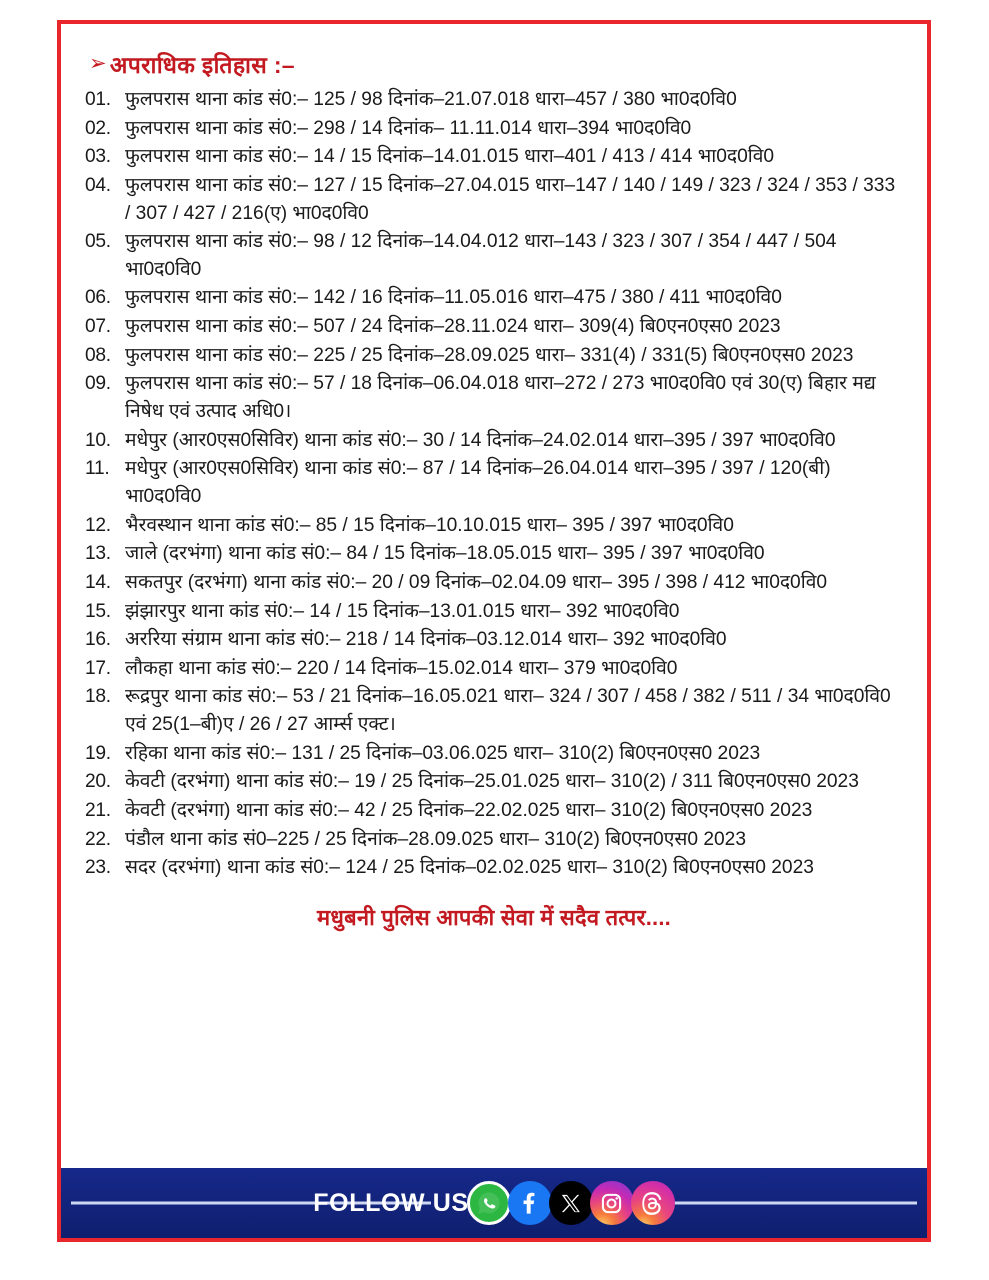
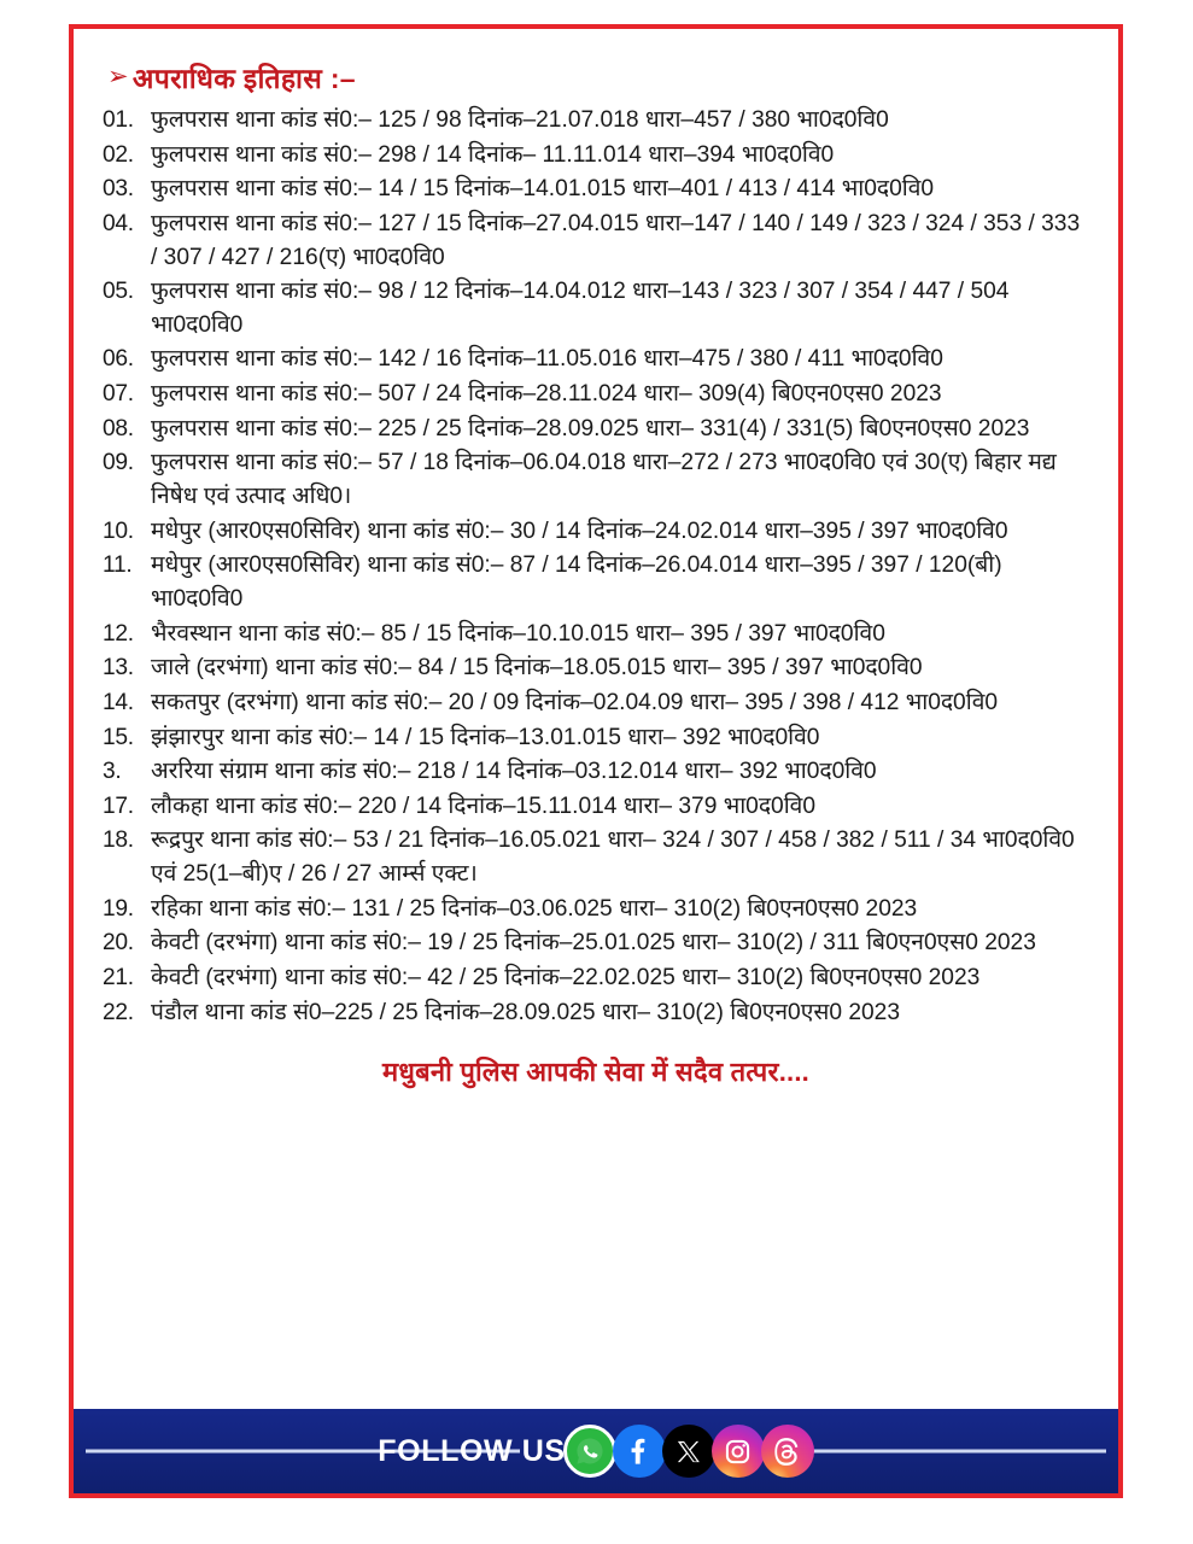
  ➢
  अपराधिक इतिहास :–
  01.
  फुलपरास थाना कांड सं0:– 125 / 98 दिनांक–21.07.018 धारा–457 / 380 भा0द0वि0
  02.
  फुलपरास थाना कांड सं0:– 298 / 14 दिनांक– 11.11.014 धारा–394 भा0द0वि0
  03.
  फुलपरास थाना कांड सं0:– 14 / 15 दिनांक–14.01.015 धारा–401 / 413 / 414 भा0द0वि0
  04.
  फुलपरास थाना कांड सं0:– 127 / 15 दिनांक–27.04.015 धारा–147 / 140 / 149 / 323 / 324 / 353 / 333 / 307 / 427 / 216(ए) भा0द0वि0
  05.
  फुलपरास थाना कांड सं0:– 98 / 12 दिनांक–14.04.012 धारा–143 / 323 / 307 / 354 / 447 / 504 भा0द0वि0
  06.
  फुलपरास थाना कांड सं0:– 142 / 16 दिनांक–11.05.016 धारा–475 / 380 / 411 भा0द0वि0
  07.
  फुलपरास थाना कांड सं0:– 507 / 24 दिनांक–28.11.024 धारा– 309(4) बि0एन0एस0 2023
  08.
  फुलपरास थाना कांड सं0:– 225 / 25 दिनांक–28.09.025 धारा– 331(4) / 331(5) बि0एन0एस0 2023
  09.
  फुलपरास थाना कांड सं0:– 57 / 18 दिनांक–06.04.018 धारा–272 / 273 भा0द0वि0 एवं 30(ए) बिहार मद्य निषेध एवं उत्पाद अधि0।
  10.
  मधेपुर (आर0एस0सिविर) थाना कांड सं0:– 30 / 14 दिनांक–24.02.014 धारा–395 / 397 भा0द0वि0
  11.
  मधेपुर (आर0एस0सिविर) थाना कांड सं0:– 87 / 14 दिनांक–26.04.014 धारा–395 / 397 / 120(बी) भा0द0वि0
  12.
  भैरवस्थान थाना कांड सं0:– 85 / 15 दिनांक–10.10.015 धारा– 395 / 397 भा0द0वि0
  13.
  जाले (दरभंगा) थाना कांड सं0:– 84 / 15 दिनांक–18.05.015 धारा– 395 / 397 भा0द0वि0
  14.
  सकतपुर (दरभंगा) थाना कांड सं0:– 20 / 09 दिनांक–02.04.09 धारा– 395 / 398 / 412 भा0द0वि0
  15.
  झंझारपुर थाना कांड सं0:– 14 / 15 दिनांक–13.01.015 धारा– 392 भा0द0वि0
- 16.
+ 3.
  अररिया संग्राम थाना कांड सं0:– 218 / 14 दिनांक–03.12.014 धारा– 392 भा0द0वि0
  17.
- लौकहा थाना कांड सं0:– 220 / 14 दिनांक–15.02.014 धारा– 379 भा0द0वि0
+ लौकहा थाना कांड सं0:– 220 / 14 दिनांक–15.11.014 धारा– 379 भा0द0वि0
  18.
  रूद्रपुर थाना कांड सं0:– 53 / 21 दिनांक–16.05.021 धारा– 324 / 307 / 458 / 382 / 511 / 34 भा0द0वि0 एवं 25(1–बी)ए / 26 / 27 आर्म्स एक्ट।
  19.
  रहिका थाना कांड सं0:– 131 / 25 दिनांक–03.06.025 धारा– 310(2) बि0एन0एस0 2023
  20.
  केवटी (दरभंगा) थाना कांड सं0:– 19 / 25 दिनांक–25.01.025 धारा– 310(2) / 311 बि0एन0एस0 2023
  21.
  केवटी (दरभंगा) थाना कांड सं0:– 42 / 25 दिनांक–22.02.025 धारा– 310(2) बि0एन0एस0 2023
  22.
  पंडौल थाना कांड सं0–225 / 25 दिनांक–28.09.025 धारा– 310(2) बि0एन0एस0 2023
- 23.
- सदर (दरभंगा) थाना कांड सं0:– 124 / 25 दिनांक–02.02.025 धारा– 310(2) बि0एन0एस0 2023
  मधुबनी पुलिस आपकी सेवा में सदैव तत्पर....
  FOLLOW US
